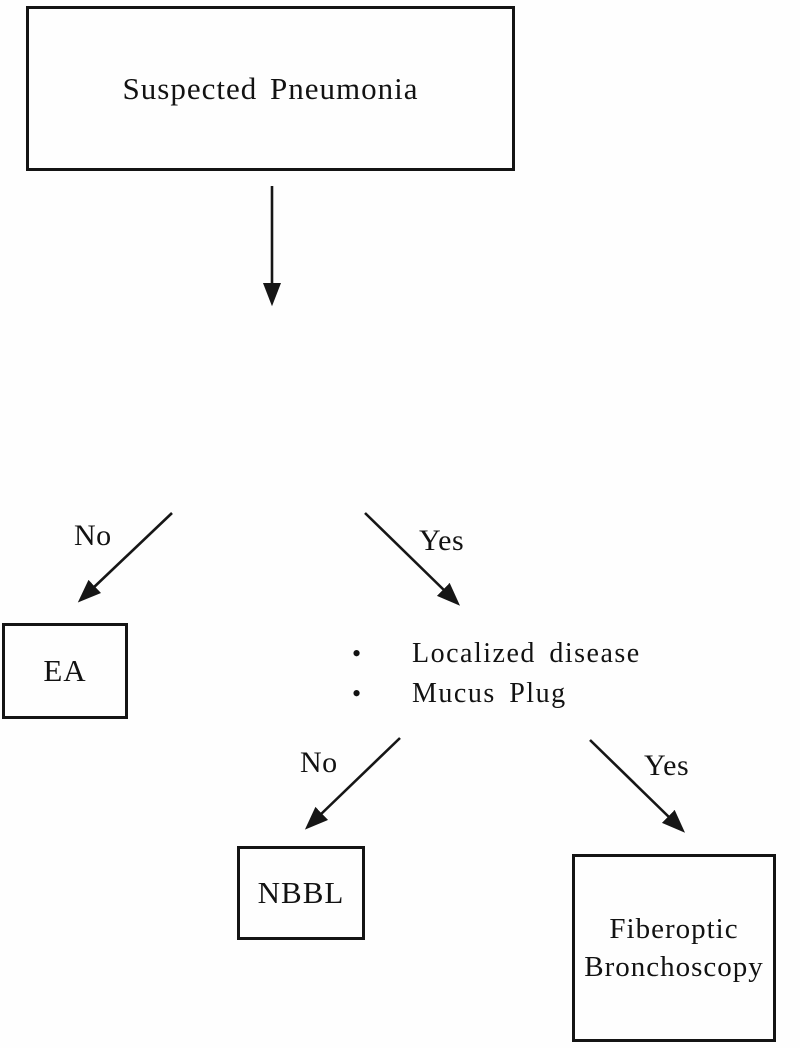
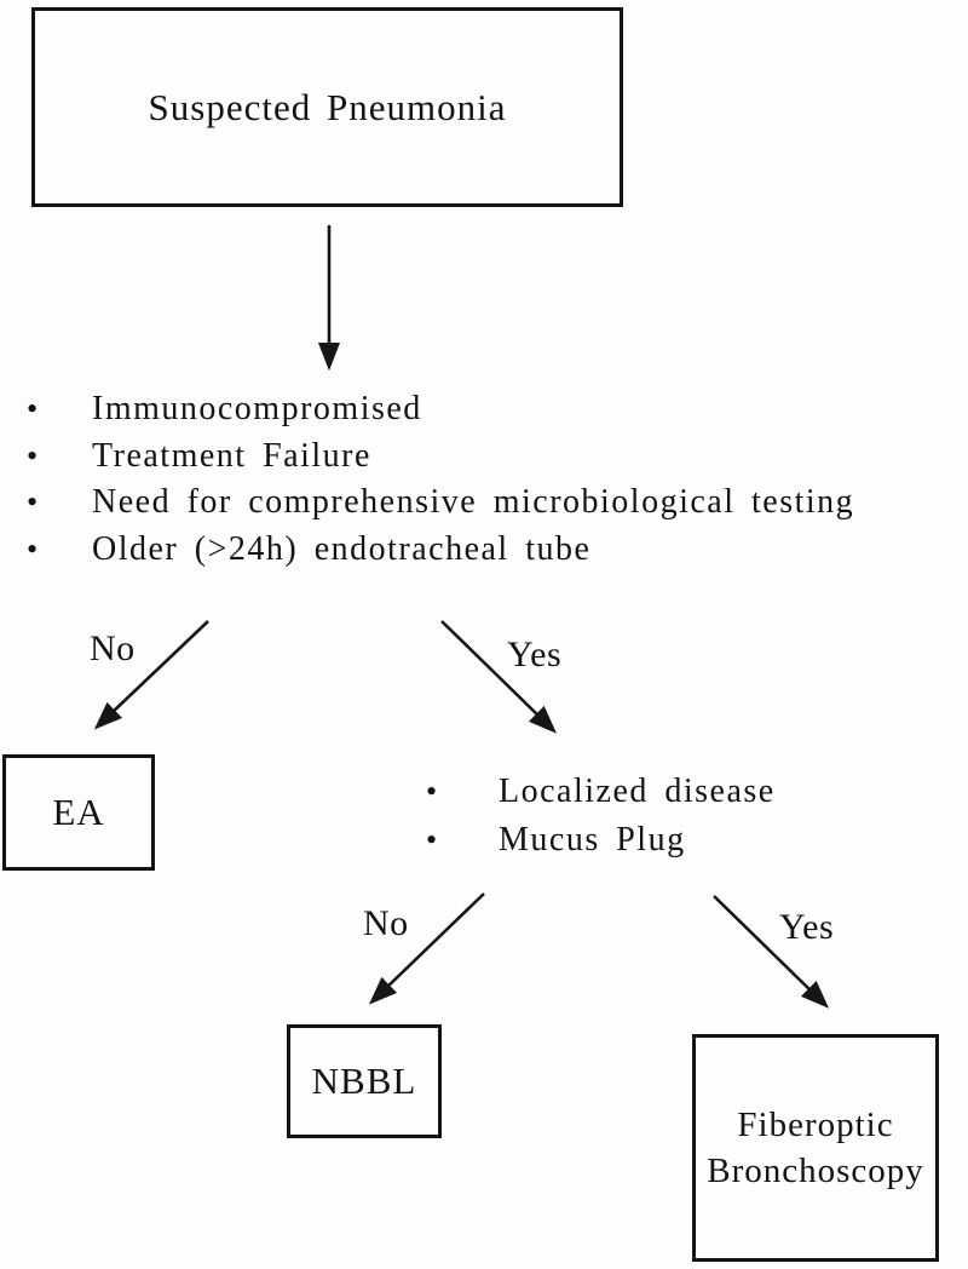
  Suspected Pneumonia
+ Immunocompromised
+ Treatment Failure
+ Need for comprehensive microbiological testing
+ Older (>24h) endotracheal tube
  No
  Yes
  EA
  Localized disease
  Mucus Plug
  No
  Yes
  NBBL
  Fiberoptic
  Bronchoscopy
